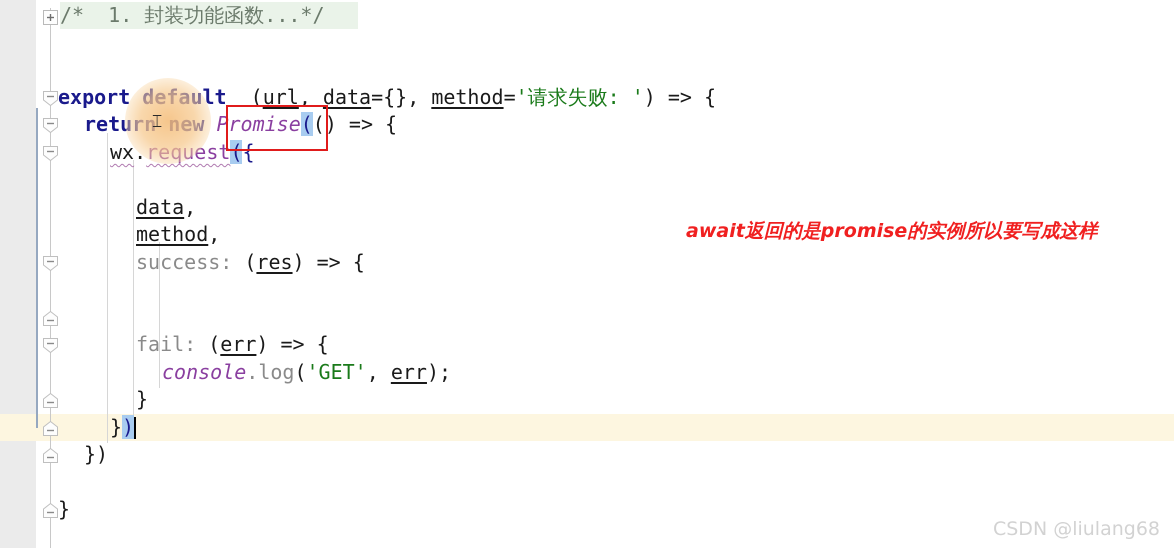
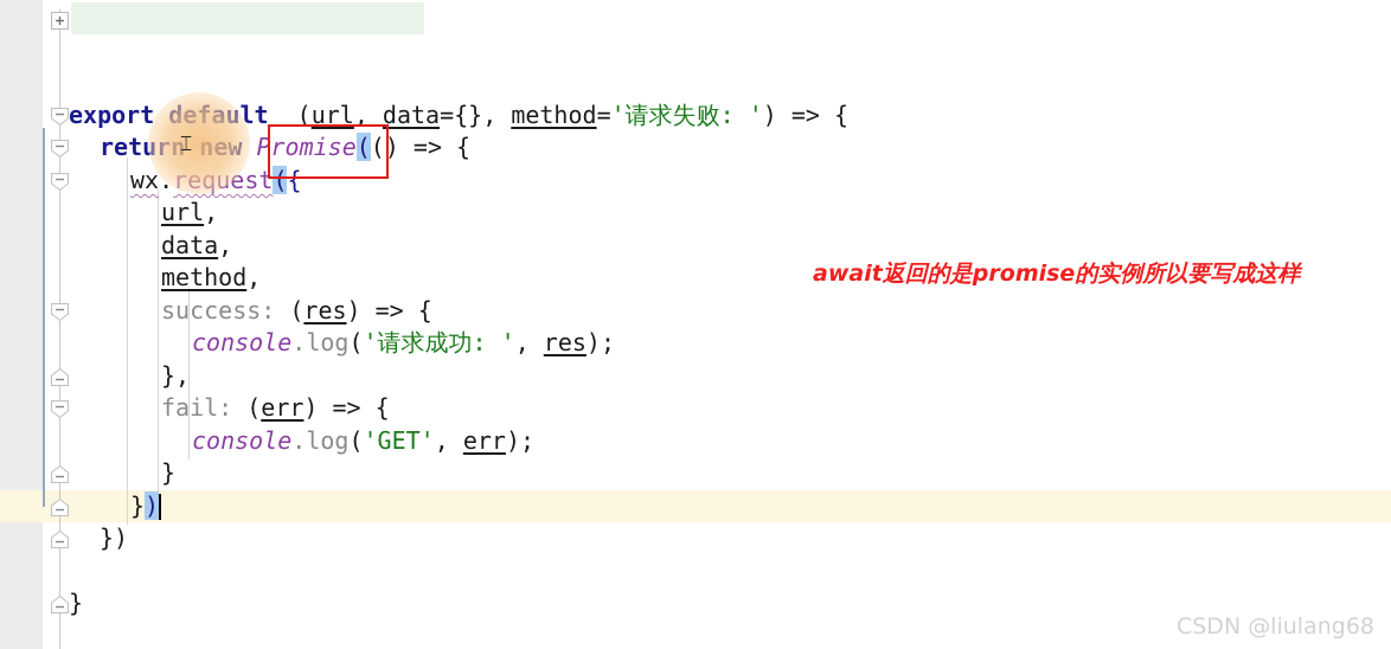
- /* 1. 封装功能函数...*/
  exportlt (url, data={}, method='请求失败: ') => {
  ret Promise(() => {
+ url,
  data,
  method,
  success: (res) => {
+ console.log('请求成功: ', res);
+ },
  fail: (err) => {
  console.log('GET', err);
  }
  })
  })
  }
  ⌶
  await返回的是promise的实例所以要写成这样
  CSDN @liulang68
